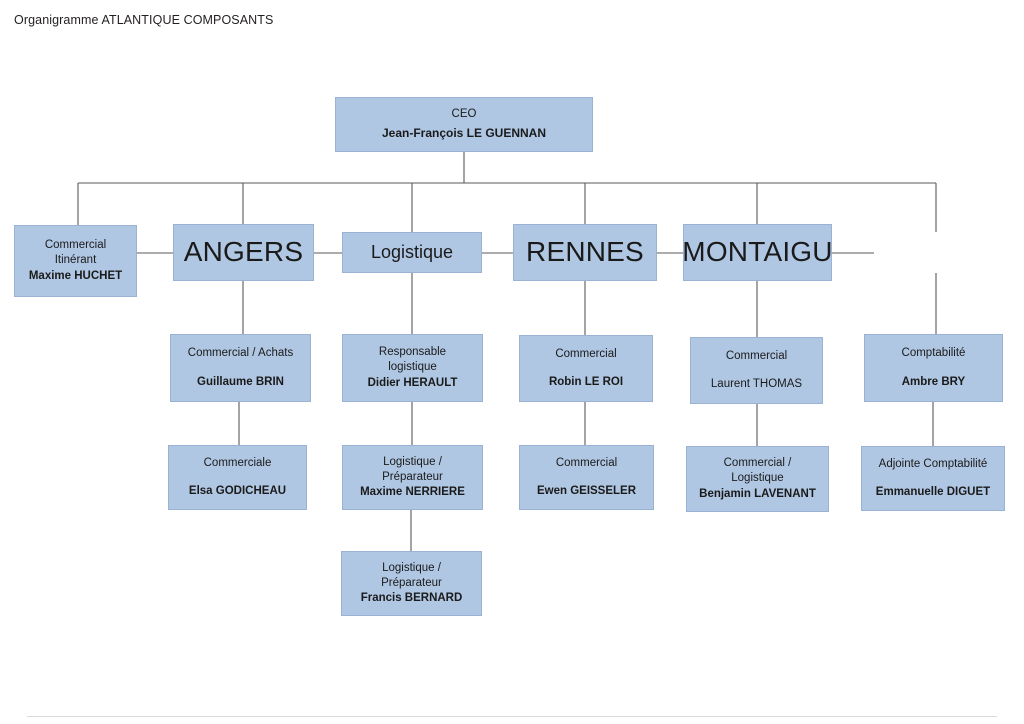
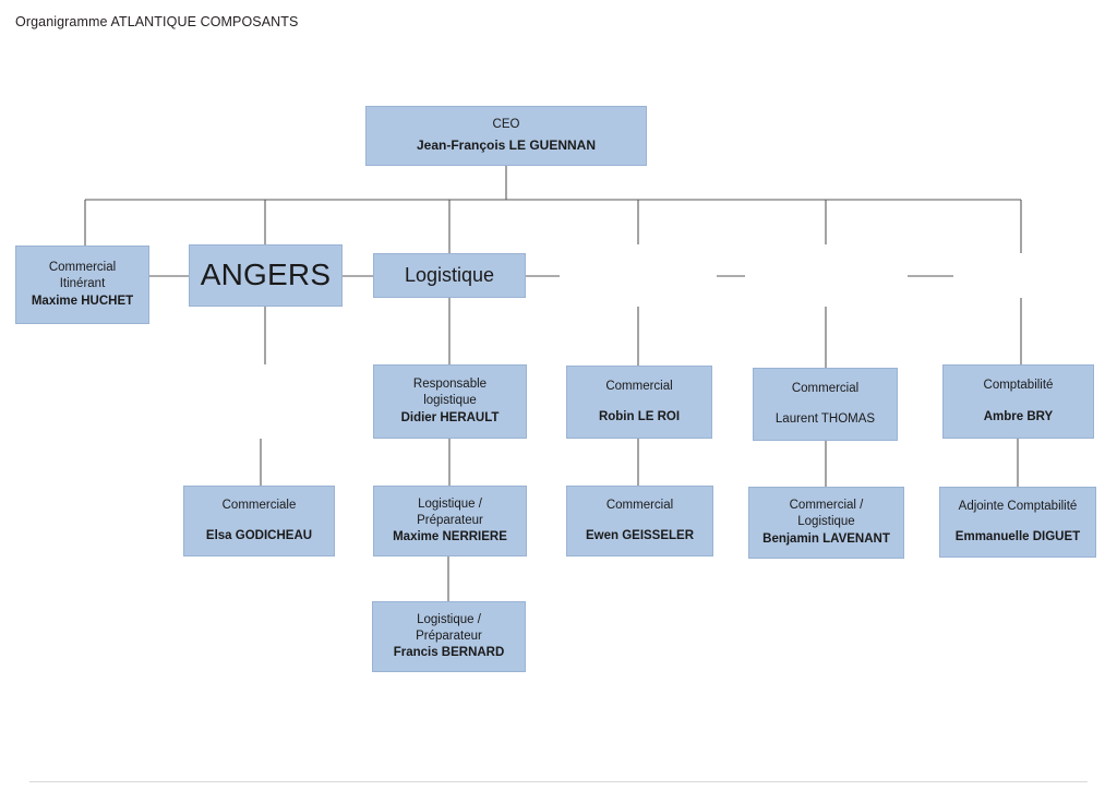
  Organigramme ATLANTIQUE COMPOSANTS
  CEO
  Jean-François LE GUENNAN
  ANGERS
  Commercial
  Itinérant
  Maxime HUCHET
  Logistique
- RENNES
- MONTAIGU
- Commercial / Achats
- Guillaume BRIN
  Responsable
  logistique
  Didier HERAULT
  Commercial
  Robin LE ROI
  Commercial
  Laurent THOMAS
  Comptabilité
  Ambre BRY
  Commerciale
  Elsa GODICHEAU
  Logistique /
  Préparateur
  Maxime NERRIERE
  Commercial
  Ewen GEISSELER
  Commercial /
  Logistique
  Benjamin LAVENANT
  Adjointe Comptabilité
  Emmanuelle DIGUET
  Logistique /
  Préparateur
  Francis BERNARD
